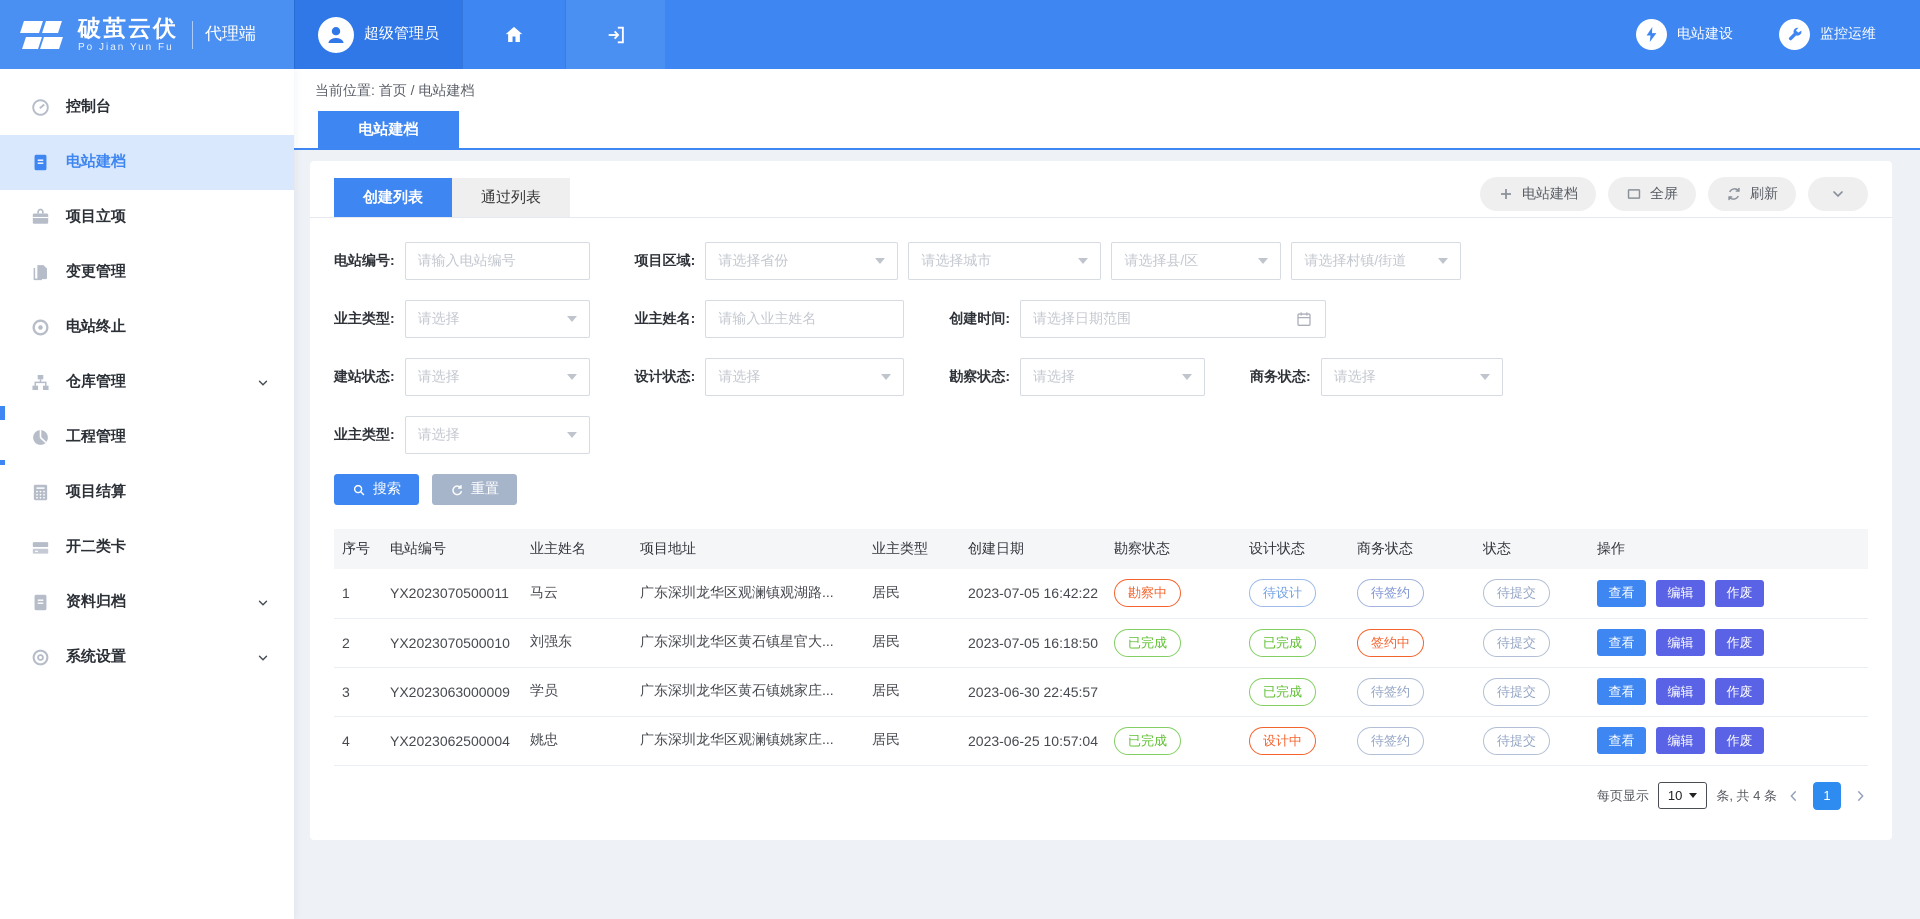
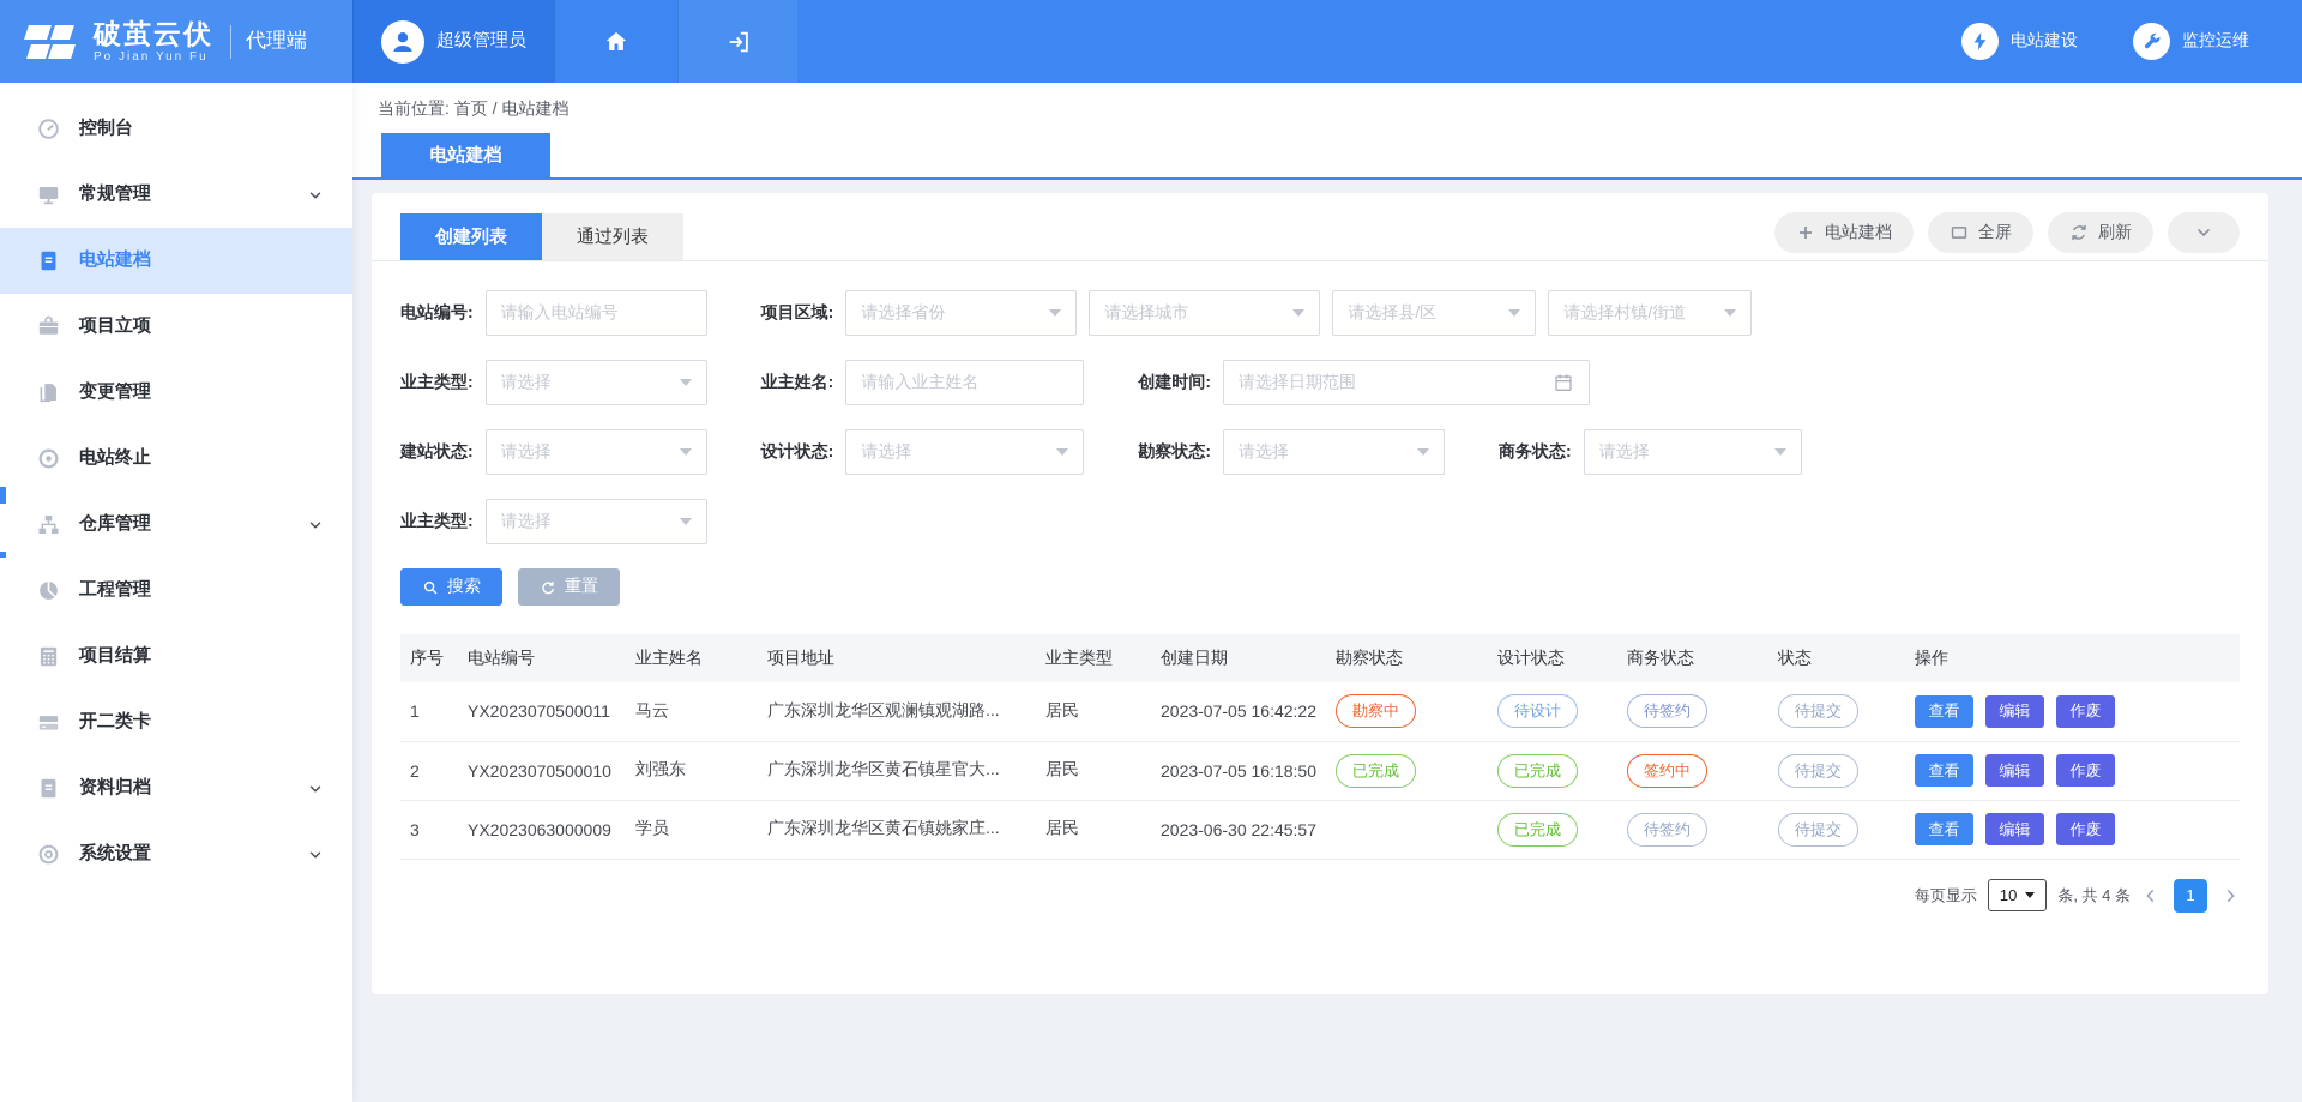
  破茧云伏
  Po Jian Yun Fu
  代理端
  超级管理员
  电站建设
  监控运维
  控制台
+ 常规管理
  电站建档
  项目立项
  变更管理
  电站终止
  仓库管理
  工程管理
  项目结算
  开二类卡
  资料归档
  系统设置
  当前位置: 首页 / 电站建档
  电站建档
  创建列表
  通过列表
  电站建档
  全屏
  刷新
  电站编号:
  请输入电站编号
  项目区域:
  请选择省份
  请选择城市
  请选择县/区
  请选择村镇/街道
  业主类型:
  请选择
  业主姓名:
  请输入业主姓名
  创建时间:
  请选择日期范围
  建站状态:
  请选择
  设计状态:
  请选择
  勘察状态:
  请选择
  商务状态:
  请选择
  业主类型:
  请选择
  搜索
  重置
  序号	电站编号	业主姓名	项目地址	业主类型	创建日期	勘察状态	设计状态	商务状态	状态	操作
  1	YX2023070500011	马云	广东深圳龙华区观澜镇观湖路...	居民	2023-07-05 16:42:22	勘察中	待设计	待签约	待提交	查看 编辑 作废
  2	YX2023070500010	刘强东	广东深圳龙华区黄石镇星官大...	居民	2023-07-05 16:18:50	已完成	已完成	签约中	待提交	查看 编辑 作废
  3	YX2023063000009	学员	广东深圳龙华区黄石镇姚家庄...	居民	2023-06-30 22:45:57		已完成	待签约	待提交	查看 编辑 作废
- 4	YX2023062500004	姚忠	广东深圳龙华区观澜镇姚家庄...	居民	2023-06-25 10:57:04	已完成	设计中	待签约	待提交	查看 编辑 作废
  每页显示
  10
  条, 共 4 条
  1
